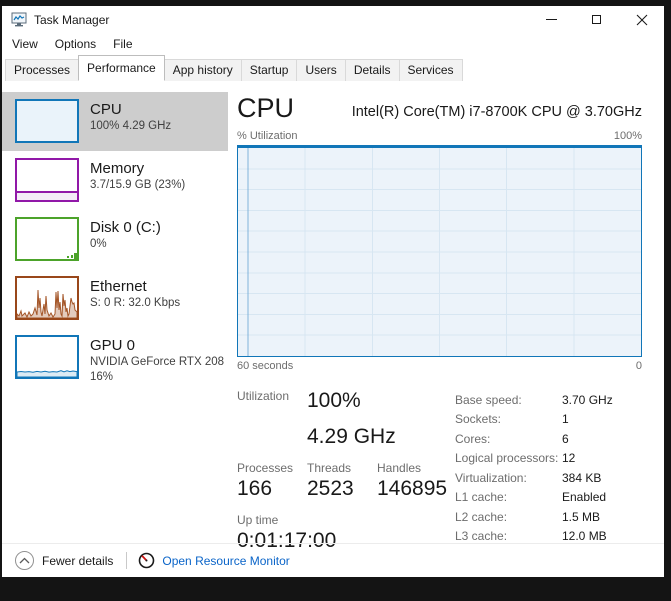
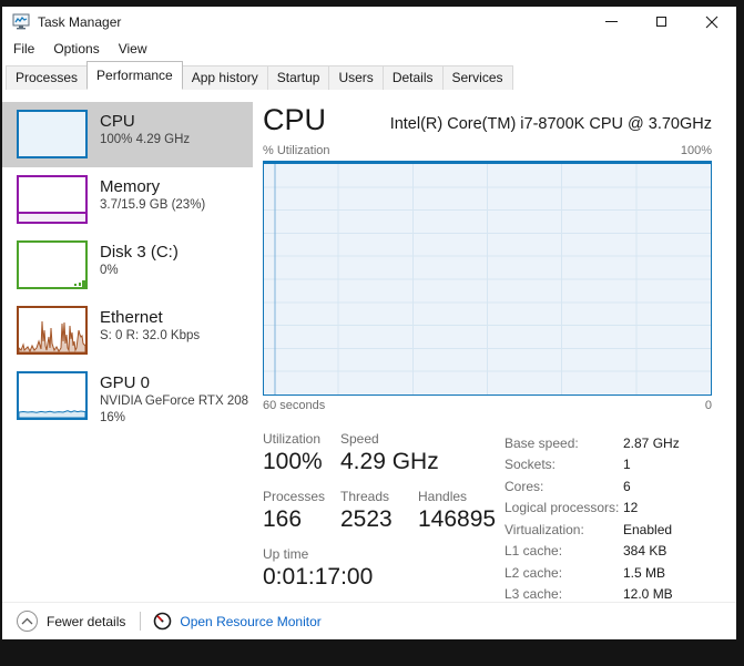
  Task Manager
- View
+ File
  Options
- File
+ View
  Processes
  Performance
  App history
  Startup
  Users
  Details
  Services
  CPU
  100% 4.29 GHz
  Memory
  3.7/15.9 GB (23%)
- Disk 0 (C:)
+ Disk 3 (C:)
  0%
  Ethernet
  S: 0 R: 32.0 Kbps
  GPU 0
  NVIDIA GeForce RTX 208
  16%
  CPU
  Intel(R) Core(TM) i7-8700K CPU @ 3.70GHz
  % Utilization
  100%
  60 seconds
  0
  Utilization
+ Speed
  100%
  4.29 GHz
  Processes
  Threads
  Handles
  166
  2523
  146895
  Up time
  0:01:17:00
  Base speed:
- 3.70 GHz
+ 2.87 GHz
  Sockets:
  1
  Cores:
  6
  Logical processors:
  12
  Virtualization:
- 384 KB
+ Enabled
  L1 cache:
- Enabled
+ 384 KB
  L2 cache:
  1.5 MB
  L3 cache:
  12.0 MB
  Fewer details
  Open Resource Monitor
